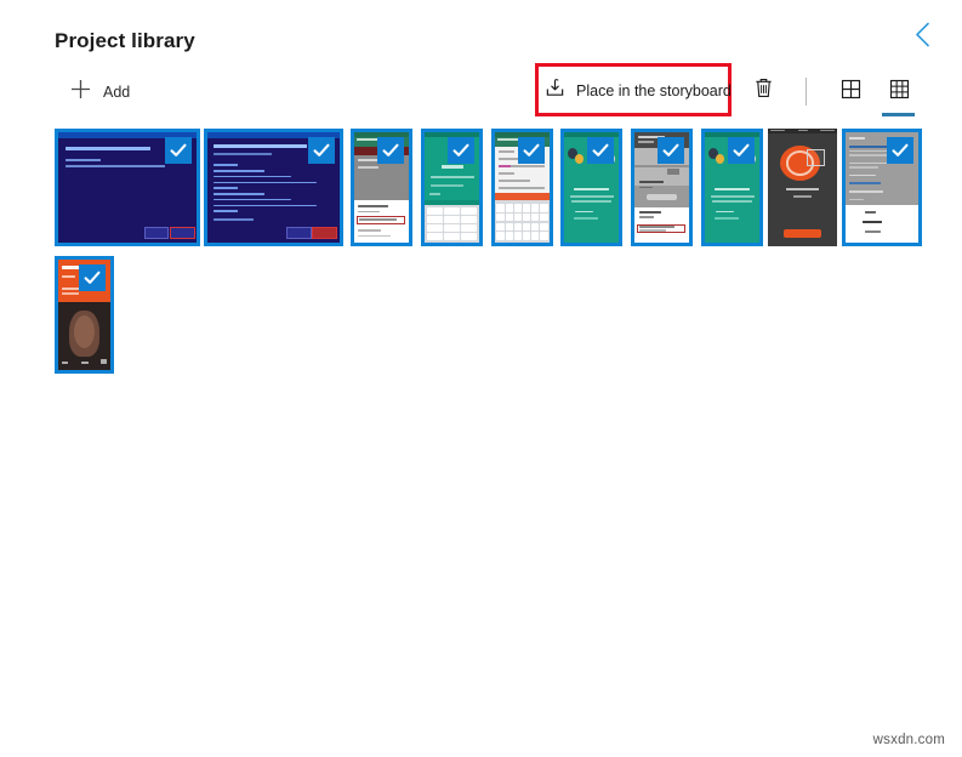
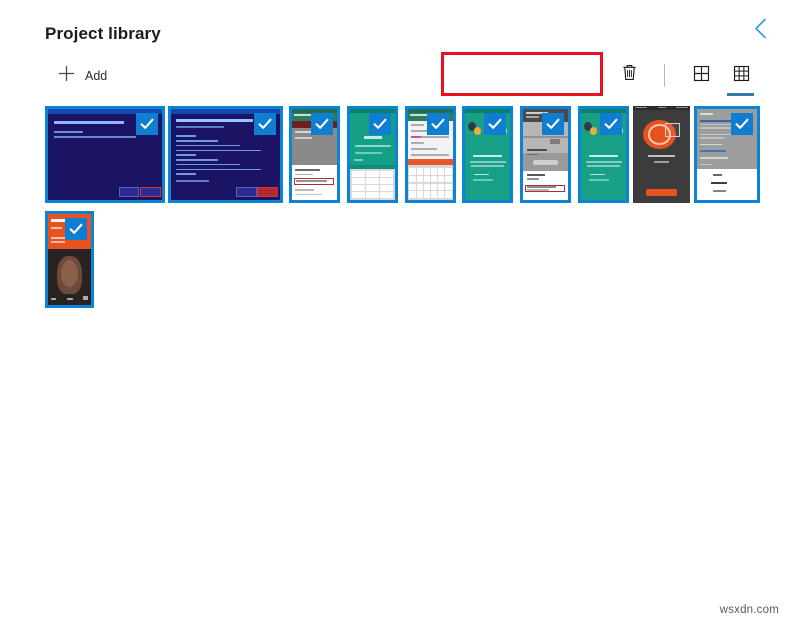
  Project library
  Add
- Place in the storyboard
  wsxdn.com
